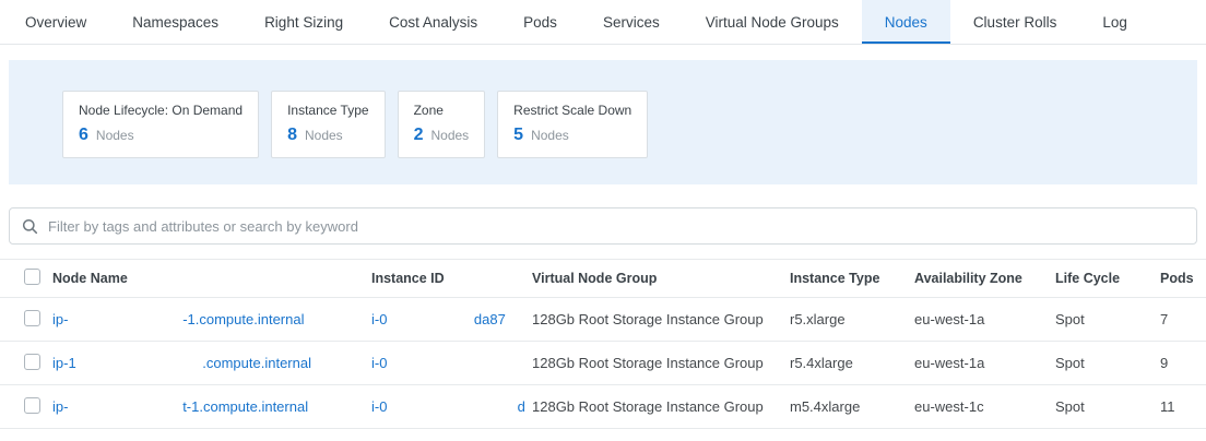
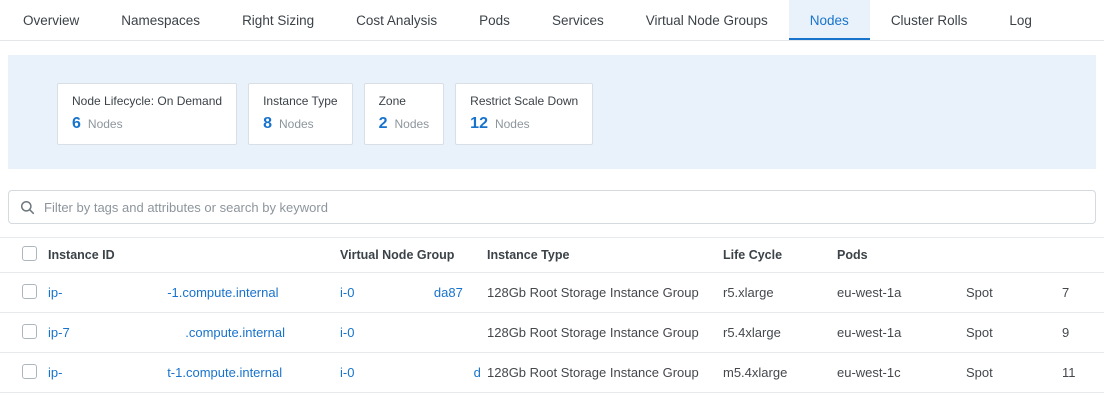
  Overview
  Namespaces
  Right Sizing
  Cost Analysis
  Pods
  Services
  Virtual Node Groups
  Nodes
  Cluster Rolls
  Log
  Node Lifecycle: On Demand
  6
  Nodes
  Instance Type
  8
  Nodes
  Zone
  2
  Nodes
  Restrict Scale Down
- 5
+ 12
  Nodes
  Filter by tags and attributes or search by keyword
- Node Name
  Instance ID
  Virtual Node Group
  Instance Type
- Availability Zone
  Life Cycle
  Pods
  ip- -1.compute.internal
  i-0 da87
  128Gb Root Storage Instance Group
  r5.xlarge
  eu-west-1a
  Spot
  7
- ip-1 .compute.internal
+ ip-7 .compute.internal
  i-0
  128Gb Root Storage Instance Group
  r5.4xlarge
  eu-west-1a
  Spot
  9
  ip- t-1.compute.internal
  i-0 d
  128Gb Root Storage Instance Group
  m5.4xlarge
  eu-west-1c
  Spot
  11
